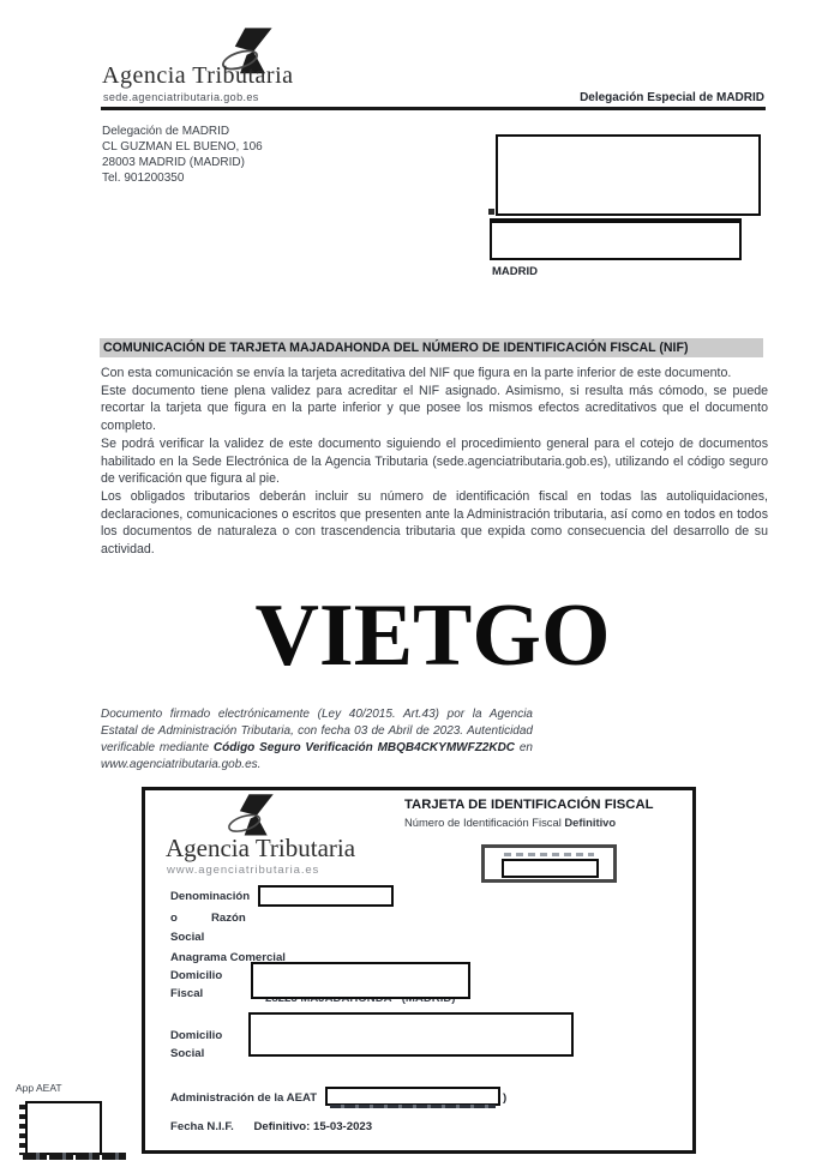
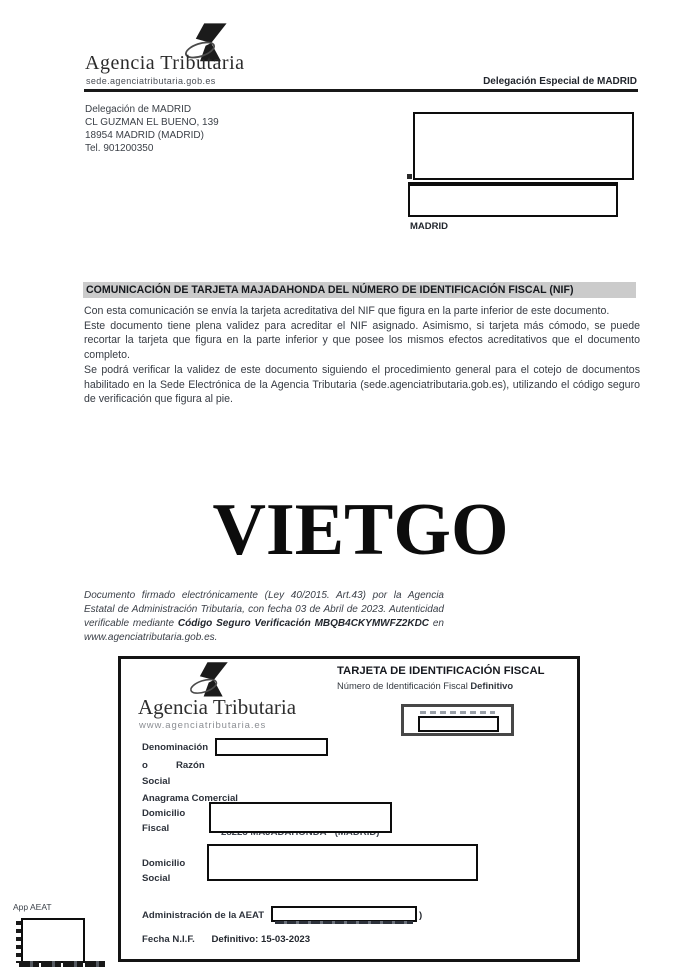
  Agencia Tributaria
  sede.agenciatributaria.gob.es
  Delegación Especial de MADRID
  Delegación de MADRID
- CL GUZMAN EL BUENO, 106
+ CL GUZMAN EL BUENO, 139
- 28003 MADRID (MADRID)
+ 18954 MADRID (MADRID)
  Tel. 901200350
  MADRID
  COMUNICACIÓN DE TARJETA MAJADAHONDA DEL NÚMERO DE IDENTIFICACIÓN FISCAL (NIF)
  Con esta comunicación se envía la tarjeta acreditativa del NIF que figura en la parte inferior de este documento.
- Este documento tiene plena validez para acreditar el NIF asignado. Asimismo, si resulta más cómodo, se puede recortar la tarjeta que figura en la parte inferior y que posee los mismos efectos acreditativos que el documento completo.
+ Este documento tiene plena validez para acreditar el NIF asignado. Asimismo, si tarjeta más cómodo, se puede recortar la tarjeta que figura en la parte inferior y que posee los mismos efectos acreditativos que el documento completo.
  Se podrá verificar la validez de este documento siguiendo el procedimiento general para el cotejo de documentos habilitado en la Sede Electrónica de la Agencia Tributaria (sede.agenciatributaria.gob.es), utilizando el código seguro de verificación que figura al pie.
- Los obligados tributarios deberán incluir su número de identificación fiscal en todas las autoliquidaciones, declaraciones, comunicaciones o escritos que presenten ante la Administración tributaria, así como en todos en todos los documentos de naturaleza o con trascendencia tributaria que expida como consecuencia del desarrollo de su actividad.
  VIETGO
  Documento firmado electrónicamente (Ley 40/2015. Art.43) por la Agencia Estatal de Administración Tributaria, con fecha 03 de Abril de 2023. Autenticidad verificable mediante Código Seguro Verificación MBQB4CKYMWFZ2KDC en www.agenciatributaria.gob.es.
  Agencia Tributaria
  www.agenciatributaria.es
  TARJETA DE IDENTIFICACIÓN FISCAL
  Número de Identificación Fiscal Definitivo
  Denominación
  o
  Razón
  Social
  Anagrama Comercial
  Domicilio
  Fiscal
  28223 MAJADAHONDA - (MADRID)
  Domicilio
  Social
  Administración de la AEAT
  )
  Fecha N.I.F. Definitivo: 15-03-2023
  App AEAT
